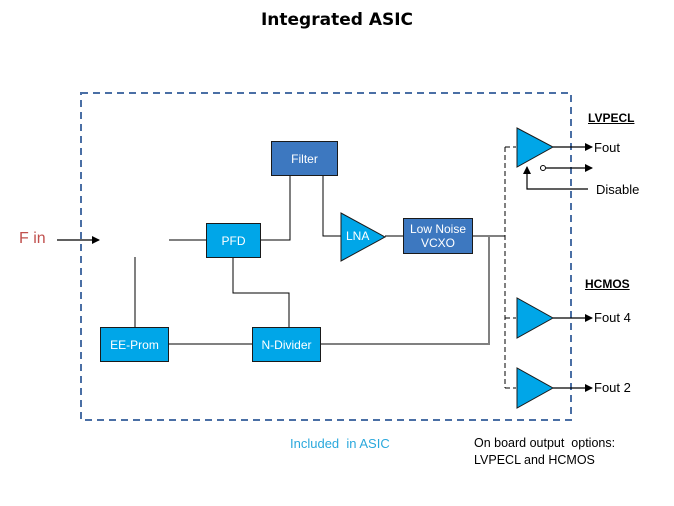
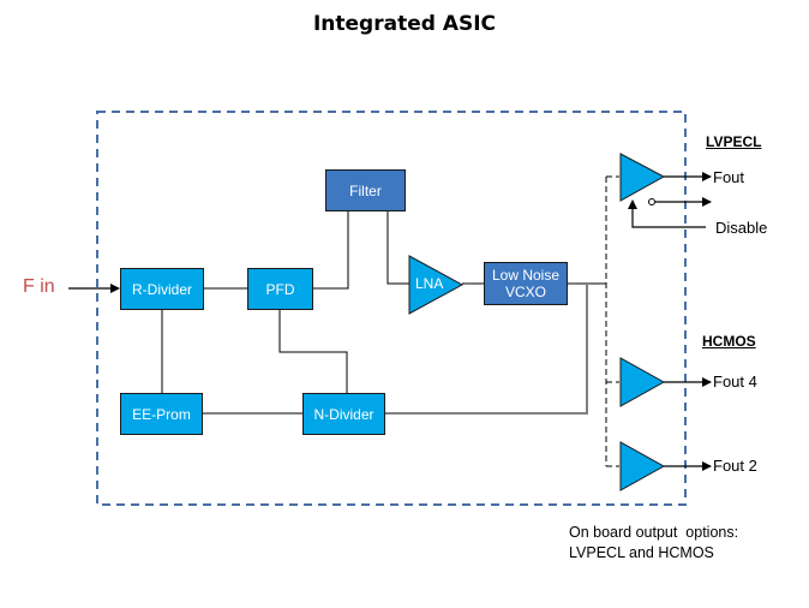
  Integrated ASIC
  F in
+ R-Divider
  PFD
  Filter
  LNA
  Low Noise
  VCXO
  EE-Prom
  N-Divider
  LVPECL
  Fout
  Disable
  HCMOS
  Fout 4
  Fout 2
- Included in ASIC
  On board output options:
  LVPECL and HCMOS
